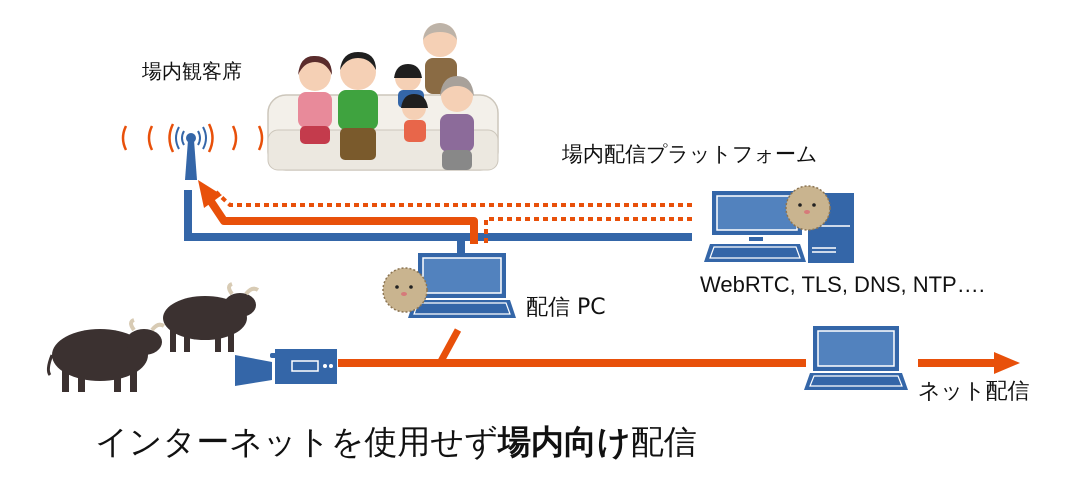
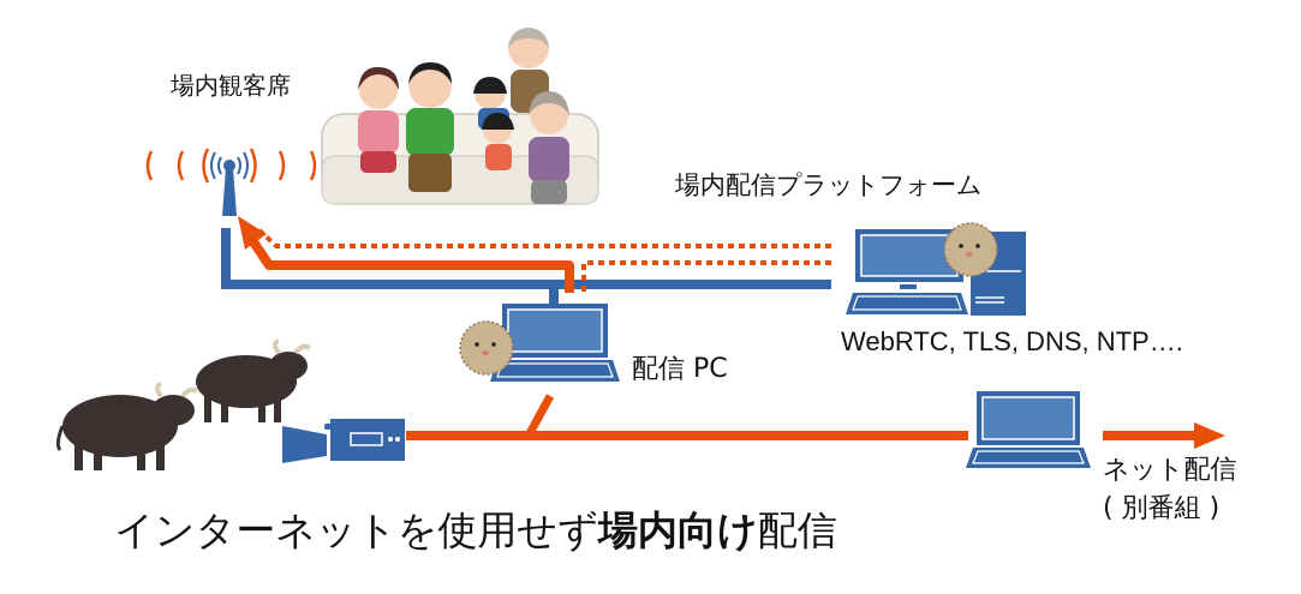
  場内観客席
  場内配信プラットフォーム
  WebRTC, TLS, DNS, NTP….
  配信 PC
  ネット配信
+ ( 別番組 )
  インターネットを使用せず場内向け配信
